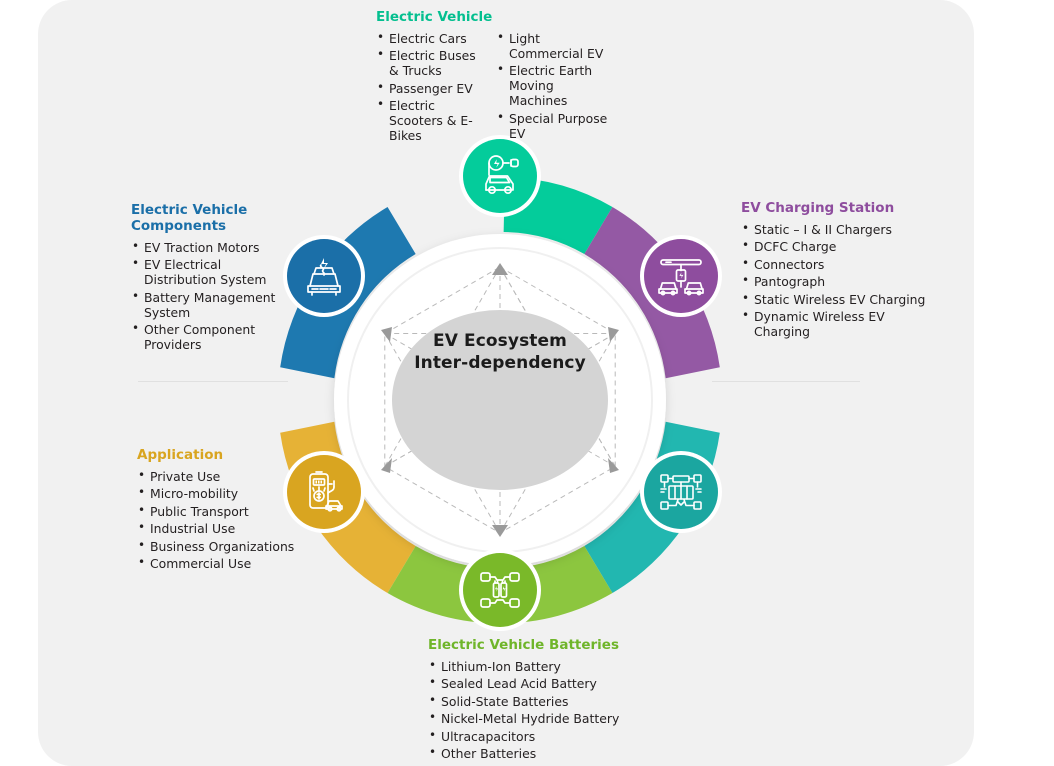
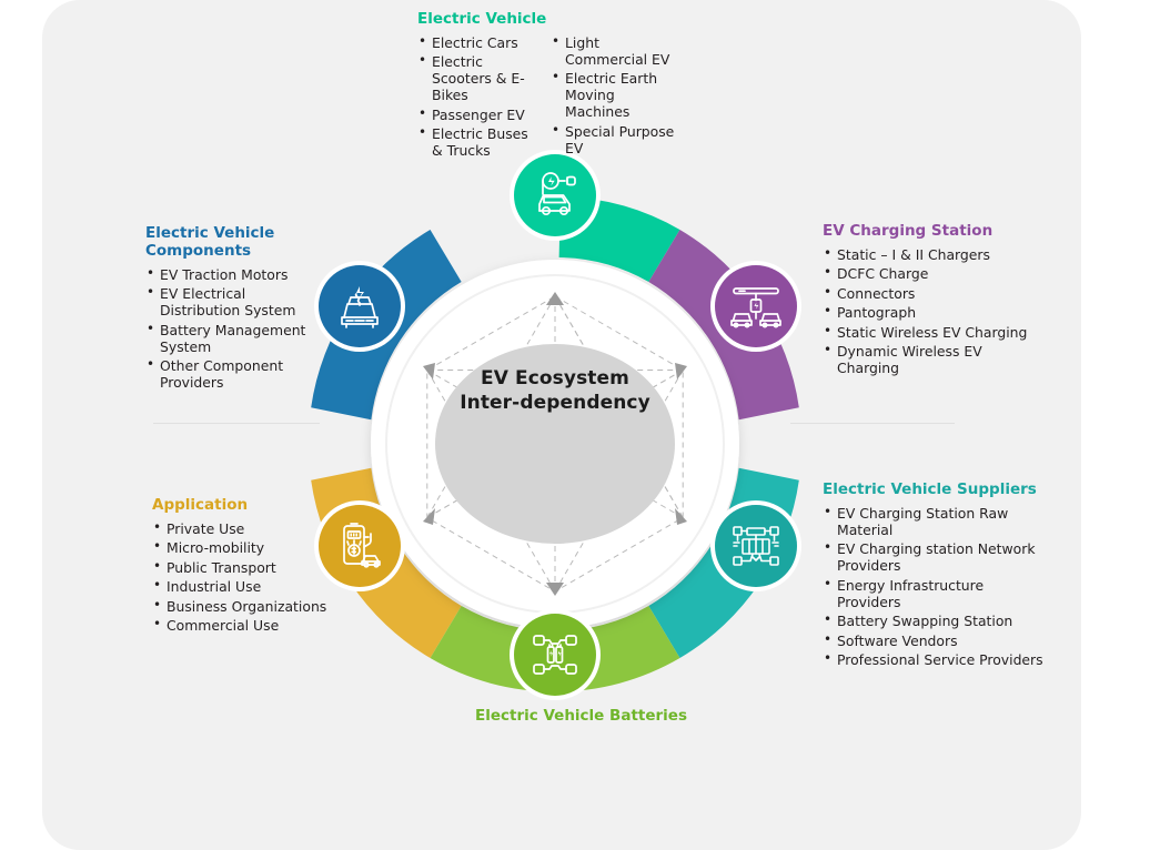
  EV Ecosystem
  Inter-dependency
  Electric Vehicle
  Electric Cars
- Electric Buses & Trucks
+ Electric Scooters & E-Bikes
  Passenger EV
- Electric Scooters & E-Bikes
+ Electric Buses & Trucks
  Light Commercial EV
  Electric Earth Moving Machines
  Special Purpose EV
  Electric Vehicle Components
  EV Traction Motors
  EV Electrical Distribution System
  Battery Management System
  Other Component Providers
  EV Charging Station
  Static – I & II Chargers
  DCFC Charge
  Connectors
  Pantograph
  Static Wireless EV Charging
  Dynamic Wireless EV Charging
+ Electric Vehicle Suppliers
+ EV Charging Station Raw Material
+ EV Charging station Network Providers
+ Energy Infrastructure Providers
+ Battery Swapping Station
+ Software Vendors
+ Professional Service Providers
  Electric Vehicle Batteries
- Lithium-Ion Battery
- Sealed Lead Acid Battery
- Solid-State Batteries
- Nickel-Metal Hydride Battery
- Ultracapacitors
- Other Batteries
  Application
  Private Use
  Micro-mobility
  Public Transport
  Industrial Use
  Business Organizations
  Commercial Use
